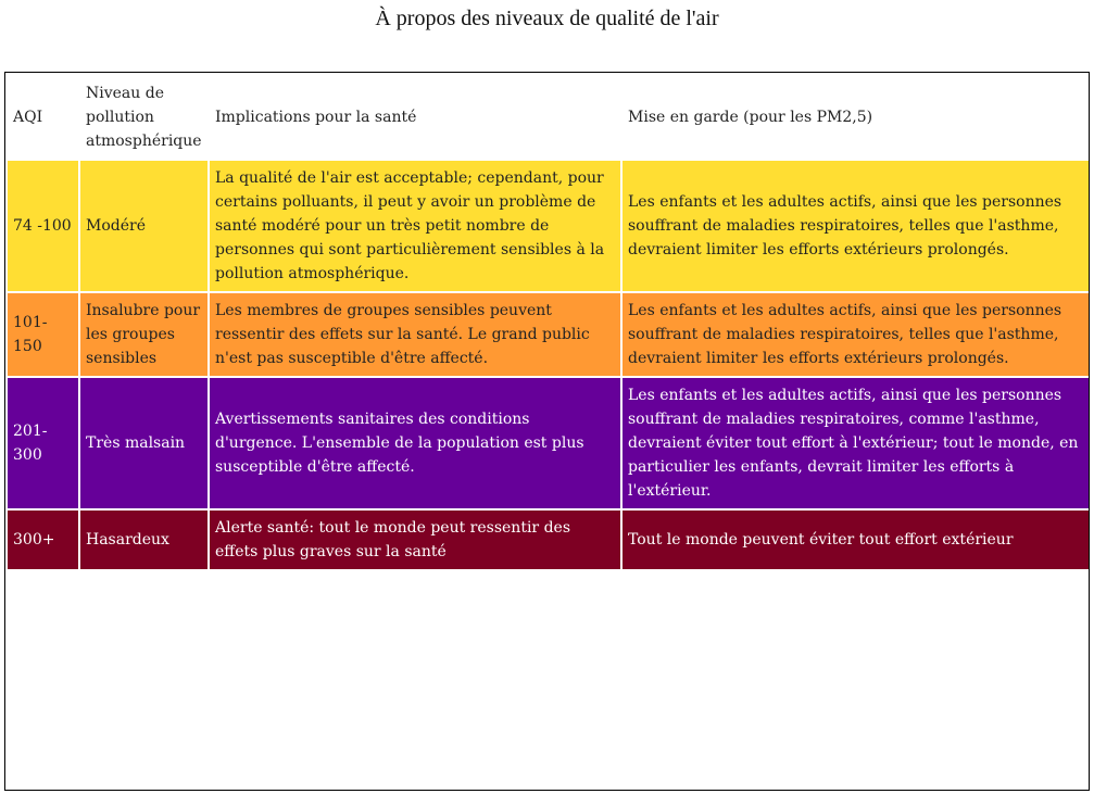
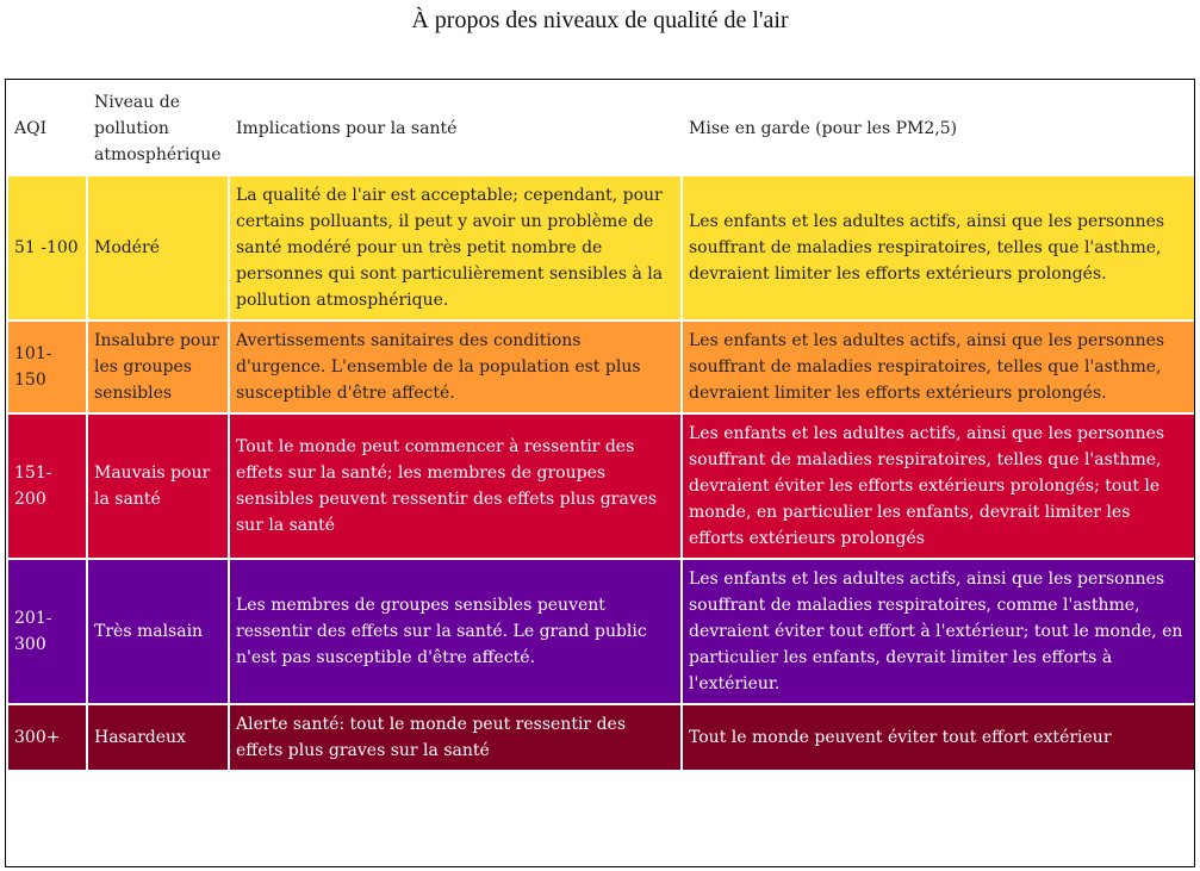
  À propos des niveaux de qualité de l'air
  AQI	Niveau de pollution atmosphérique	Implications pour la santé	Mise en garde (pour les PM2,5)
- 74 -100	Modéré	La qualité de l'air est acceptable; cependant, pour certains polluants, il peut y avoir un problème de santé modéré pour un très petit nombre de personnes qui sont particulièrement sensibles à la pollution atmosphérique.	Les enfants et les adultes actifs, ainsi que les personnes souffrant de maladies respiratoires, telles que l'asthme, devraient limiter les efforts extérieurs prolongés.
+ 51 -100	Modéré	La qualité de l'air est acceptable; cependant, pour certains polluants, il peut y avoir un problème de santé modéré pour un très petit nombre de personnes qui sont particulièrement sensibles à la pollution atmosphérique.	Les enfants et les adultes actifs, ainsi que les personnes souffrant de maladies respiratoires, telles que l'asthme, devraient limiter les efforts extérieurs prolongés.
- 101-150	Insalubre pour les groupes sensibles	Les membres de groupes sensibles peuvent ressentir des effets sur la santé. Le grand public n'est pas susceptible d'être affecté.	Les enfants et les adultes actifs, ainsi que les personnes souffrant de maladies respiratoires, telles que l'asthme, devraient limiter les efforts extérieurs prolongés.
+ 101-150	Insalubre pour les groupes sensibles	Avertissements sanitaires des conditions d'urgence. L'ensemble de la population est plus susceptible d'être affecté.	Les enfants et les adultes actifs, ainsi que les personnes souffrant de maladies respiratoires, telles que l'asthme, devraient limiter les efforts extérieurs prolongés.
+ 151-200	Mauvais pour la santé	Tout le monde peut commencer à ressentir des effets sur la santé; les membres de groupes sensibles peuvent ressentir des effets plus graves sur la santé	Les enfants et les adultes actifs, ainsi que les personnes souffrant de maladies respiratoires, telles que l'asthme, devraient éviter les efforts extérieurs prolongés; tout le monde, en particulier les enfants, devrait limiter les efforts extérieurs prolongés
- 201-300	Très malsain	Avertissements sanitaires des conditions d'urgence. L'ensemble de la population est plus susceptible d'être affecté.	Les enfants et les adultes actifs, ainsi que les personnes souffrant de maladies respiratoires, comme l'asthme, devraient éviter tout effort à l'extérieur; tout le monde, en particulier les enfants, devrait limiter les efforts à l'extérieur.
+ 201-300	Très malsain	Les membres de groupes sensibles peuvent ressentir des effets sur la santé. Le grand public n'est pas susceptible d'être affecté.	Les enfants et les adultes actifs, ainsi que les personnes souffrant de maladies respiratoires, comme l'asthme, devraient éviter tout effort à l'extérieur; tout le monde, en particulier les enfants, devrait limiter les efforts à l'extérieur.
  300+	Hasardeux	Alerte santé: tout le monde peut ressentir des effets plus graves sur la santé	Tout le monde peuvent éviter tout effort extérieur
